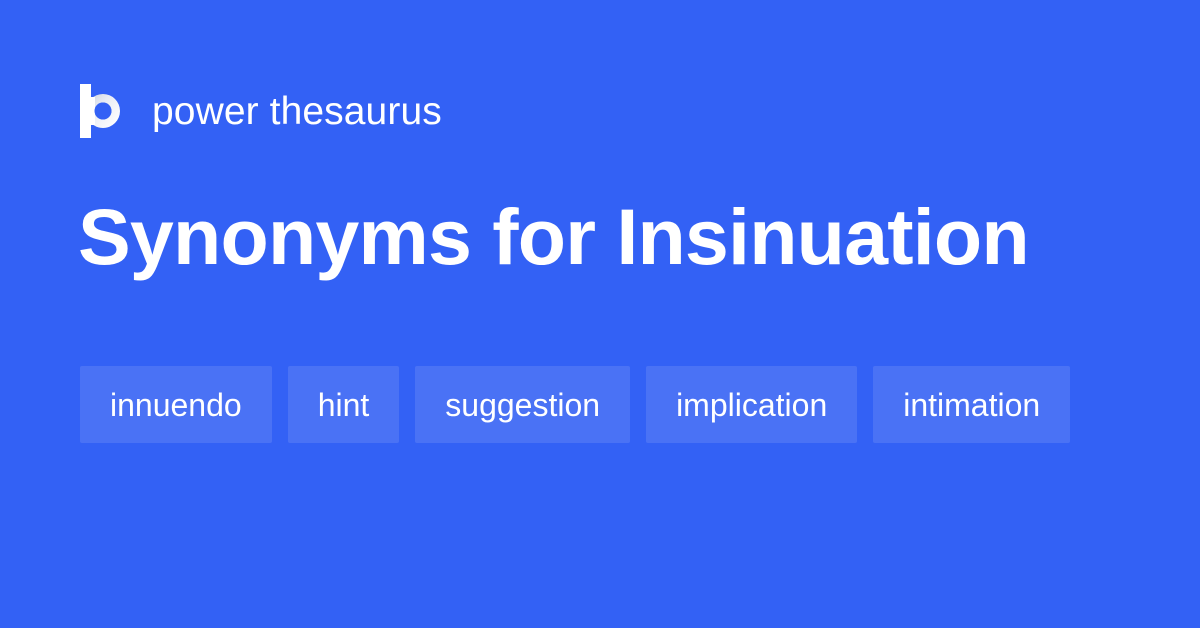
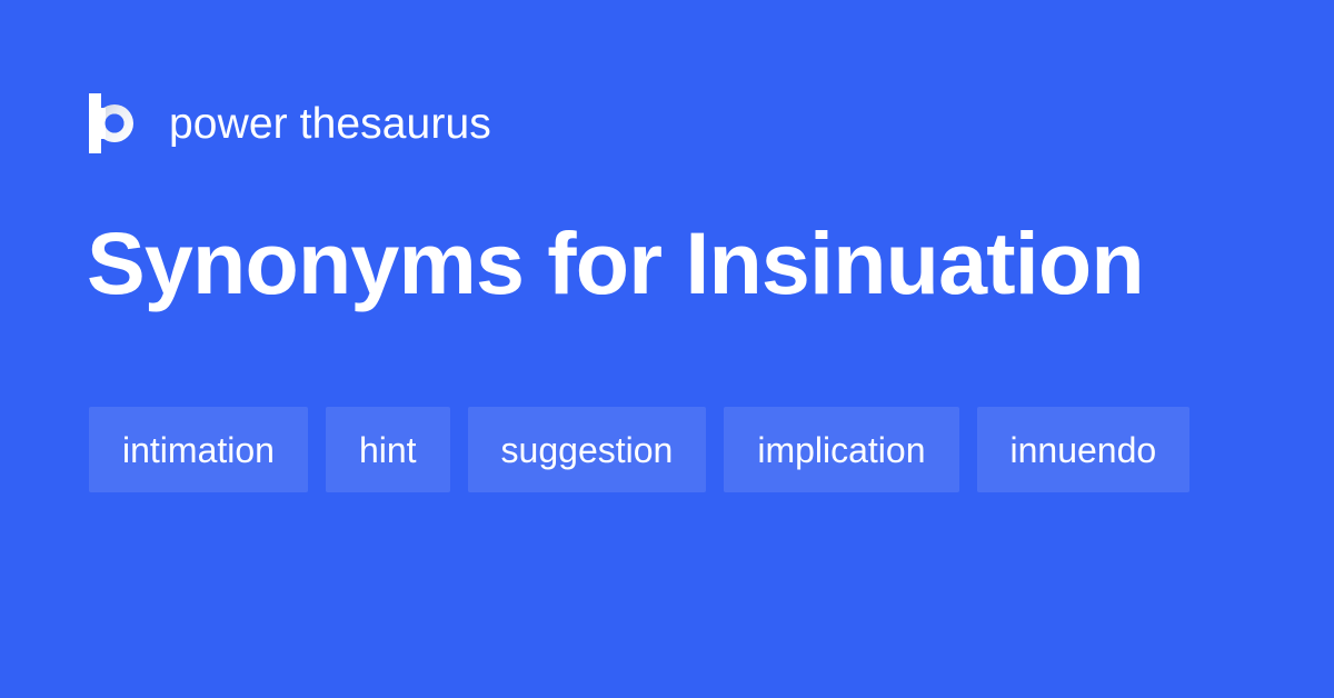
  power thesaurus
  Synonyms for Insinuation
- innuendo
+ intimation
  hint
  suggestion
  implication
- intimation
+ innuendo
